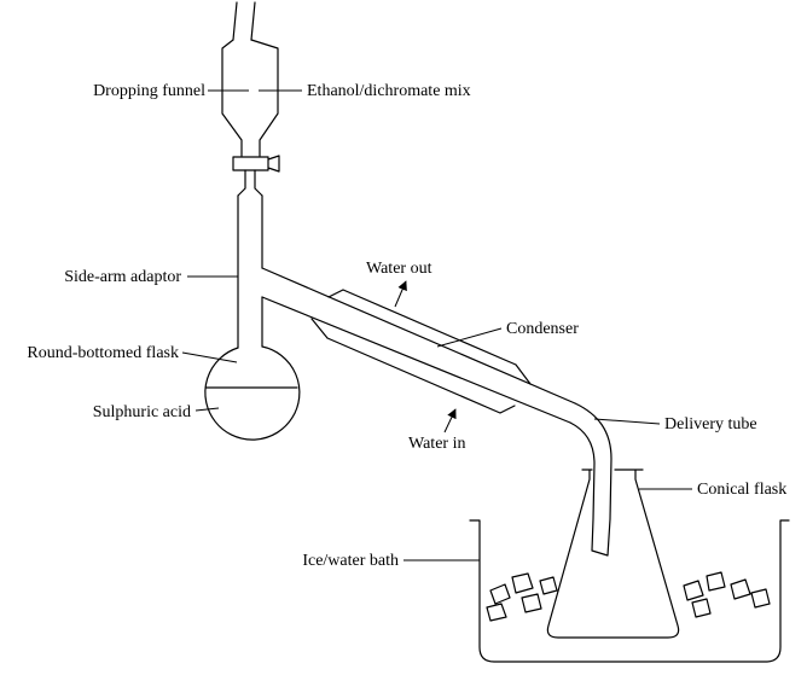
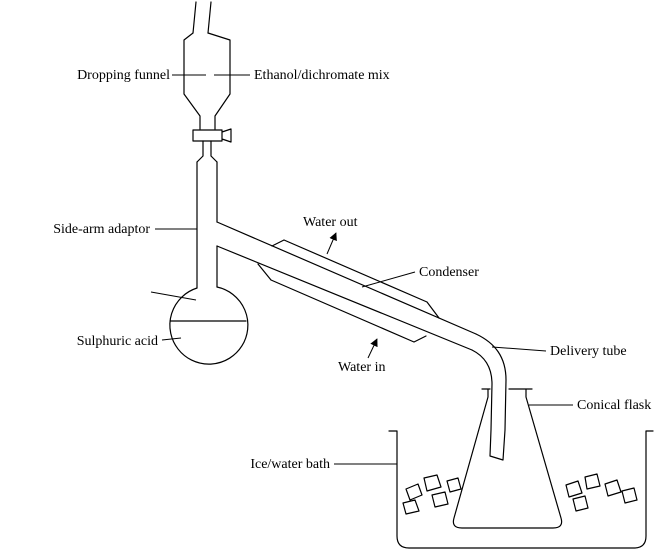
  Dropping funnel
  Ethanol/dichromate mix
  Side-arm adaptor
  Water out
  Condenser
- Round-bottomed flask
  Sulphuric acid
  Water in
  Delivery tube
  Conical flask
  Ice/water bath
